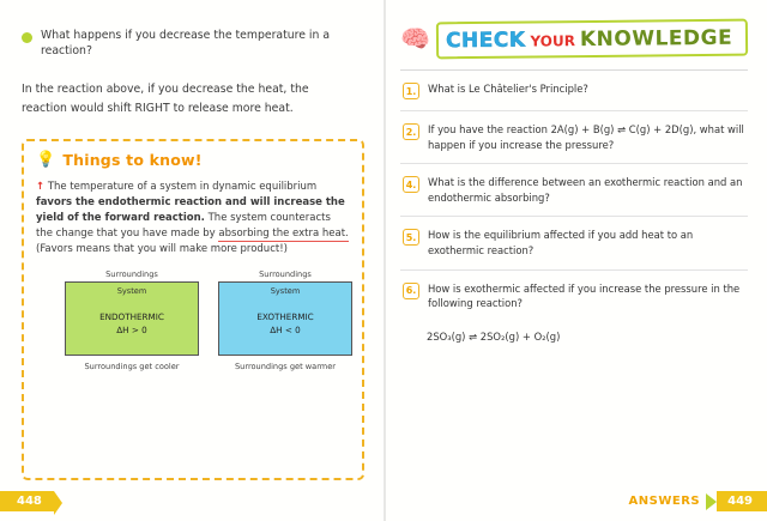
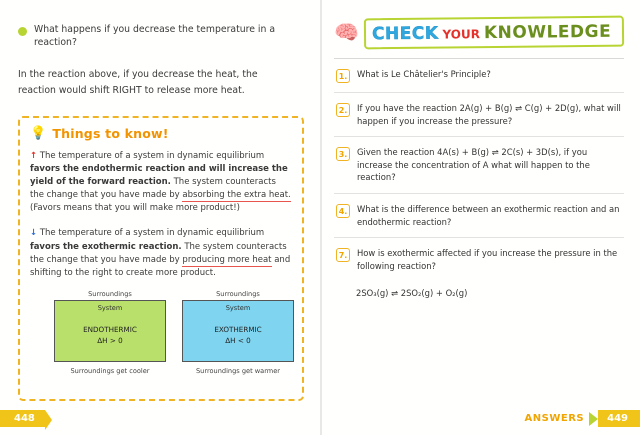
  What happens if you decrease the temperature in a reaction?
  In the reaction above, if you decrease the heat, the reaction would shift RIGHT to release more heat.
  💡
  Things to know!
  ↑ The temperature of a system in dynamic equilibrium favors the endothermic reaction and will increase the yield of the forward reaction. The system counteracts the change that you have made by absorbing the extra heat. (Favors means that you will make more product!)
+ ↓ The temperature of a system in dynamic equilibrium favors the exothermic reaction. The system counteracts the change that you have made by producing more heat and shifting to the right to create more product.
  Surroundings
  System
  ENDOTHERMIC
  ΔH > 0
  Surroundings get cooler
  Surroundings
  System
  EXOTHERMIC
  ΔH < 0
  Surroundings get warmer
  448
  🧠
  CHECK
  YOUR
  KNOWLEDGE
  1.
  What is Le Châtelier's Principle?
  2.
  If you have the reaction 2A(g) + B(g) ⇌ C(g) + 2D(g), what will happen if you increase the pressure?
+ 3.
+ Given the reaction 4A(s) + B(g) ⇌ 2C(s) + 3D(s), if you increase the concentration of A what will happen to the reaction?
  4.
- What is the difference between an exothermic reaction and an endothermic absorbing?
+ What is the difference between an exothermic reaction and an endothermic reaction?
- 5.
- How is the equilibrium affected if you add heat to an exothermic reaction?
- 6.
+ 7.
  How is exothermic affected if you increase the pressure in the following reaction?
  2SO₃(g) ⇌ 2SO₂(g) + O₂(g)
  ANSWERS
  449
